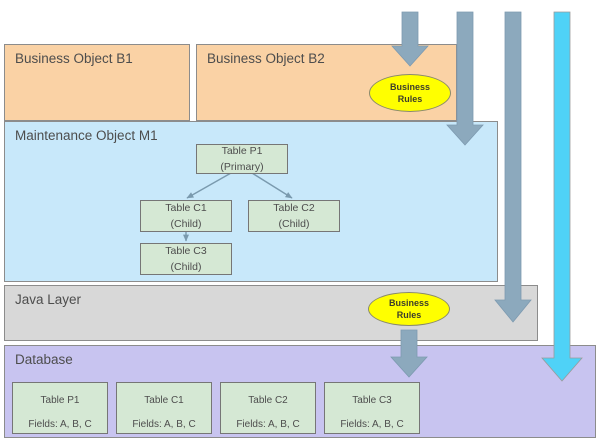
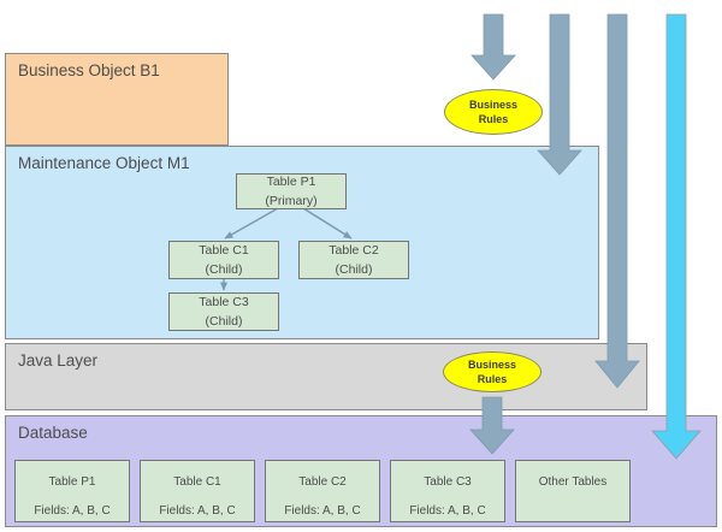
  Business Object B1
- Business Object B2
  Business
  Rules
  Maintenance Object M1
  Table P1
  (Primary)
  Table C1
  (Child)
  Table C2
  (Child)
  Table C3
  (Child)
  Java Layer
  Business
  Rules
  Database
  Table P1
  Fields: A, B, C
  Table C1
  Fields: A, B, C
  Table C2
  Fields: A, B, C
  Table C3
  Fields: A, B, C
+ Other Tables
